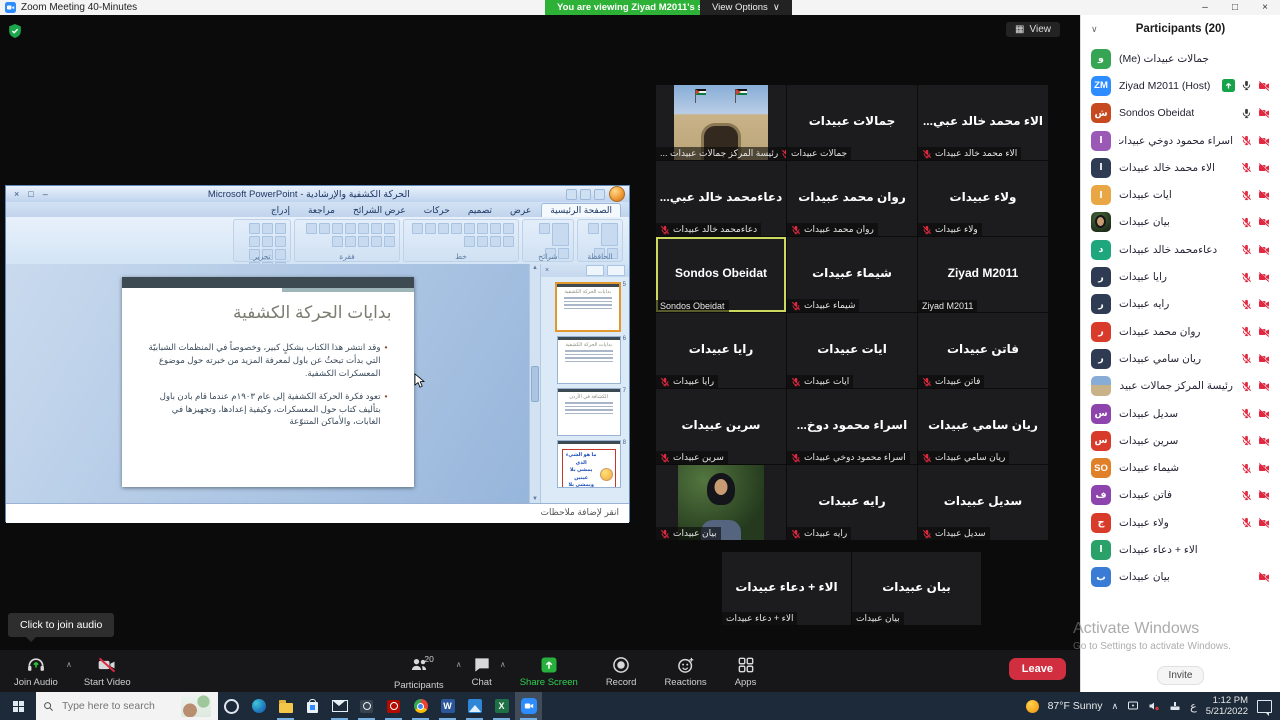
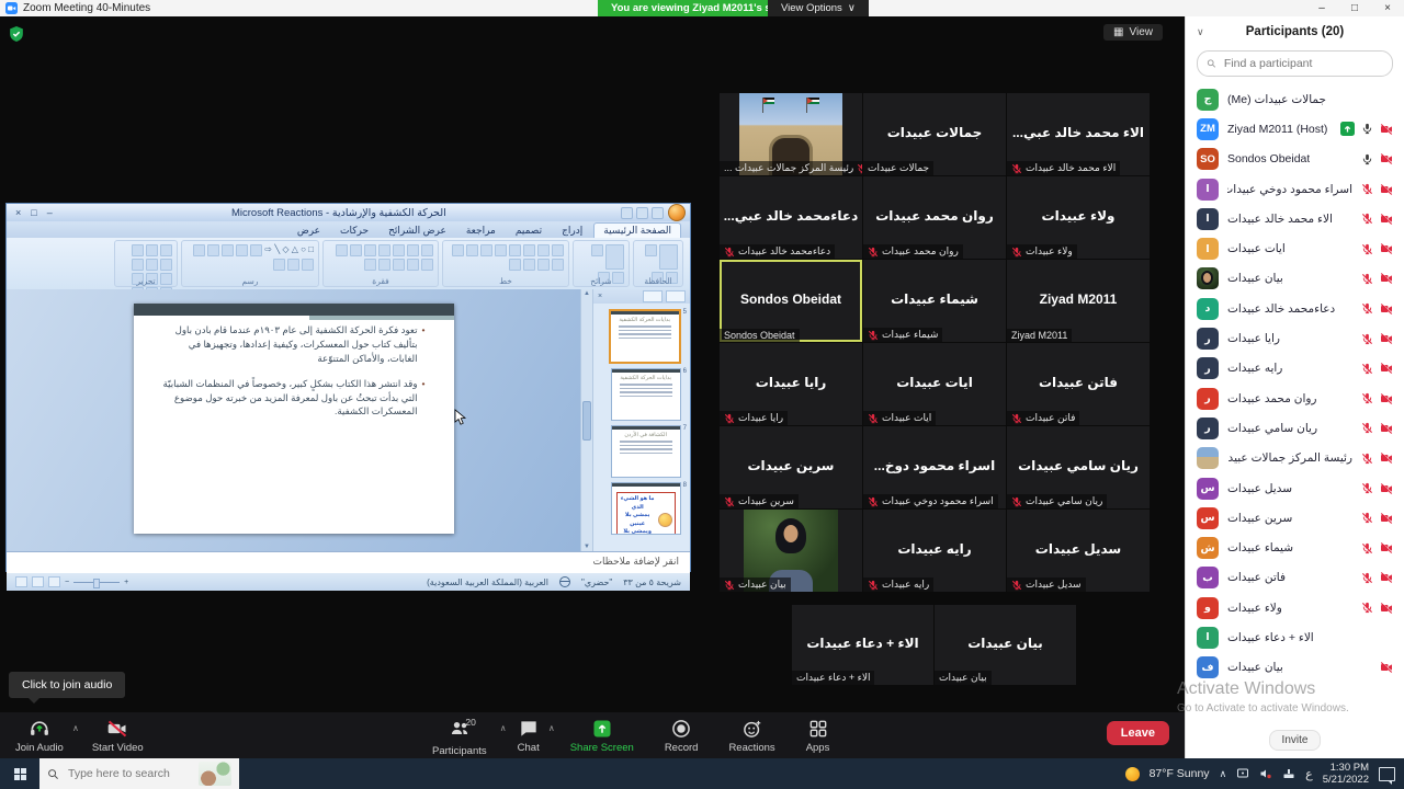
  Zoom Meeting 40-Minutes
  You are viewing Ziyad M2011's
  View Options
  ∨
  –
  □
  ×
  ▦
  View
  ... رئيسة المركز جمالات عبيدات
  جمالات عبيدات
  جمالات عبيدات
  ...الاء محمد خالد عبي
  الاء محمد خالد عبيدات
  ...دعاءمحمد خالد عبي
  دعاءمحمد خالد عبيدات
  روان محمد عبيدات
  روان محمد عبيدات
  ولاء عبيدات
  ولاء عبيدات
  Sondos Obeidat
  Sondos Obeidat
  شيماء عبيدات
  شيماء عبيدات
  Ziyad M2011
  Ziyad M2011
  رايا عبيدات
  رايا عبيدات
  ايات عبيدات
  ايات عبيدات
  فاتن عبيدات
  فاتن عبيدات
  سرين عبيدات
  سرين عبيدات
  ...اسراء محمود دوخ
  اسراء محمود دوخي عبيدات
  ريان سامي عبيدات
  ريان سامي عبيدات
  بيان عبيدات
  رايه عبيدات
  رايه عبيدات
  سديل عبيدات
  سديل عبيدات
  الاء + دعاء عبيدات
  الاء + دعاء عبيدات
  بيان عبيدات
  بيان عبيدات
  ×
  □
  –
- الحركة الكشفية والإرشادية - Microsoft PowerPoint
+ الحركة الكشفية والإرشادية - Microsoft Reactions
  الصفحة الرئيسية
- عرض
+ إدراج
  تصميم
- حركات
+ مراجعة
  عرض الشرائح
- مراجعة
+ حركات
- إدراج
+ عرض
  الحافظة
  شرائح
  خط
  فقرة
+ □ ○ △ ◇ ╲ ⇨
+ رسم
  تحرير
- بدايات الحركة الكشفية
  •
- وقد انتشر هذا الكتاب بشكلٍ كبير، وخصوصاً في المنظمات الشبابيّة التي بدأت تبحثُ عن باول لمعرفة المزيد من خبرته حول موضوع المعسكرات الكشفية.
+ تعود فكرة الحركة الكشفية إلى عام ١٩٠٣م عندما قام بادن باول بتأليف كتاب حول المعسكرات، وكيفية إعدادها، وتجهيزها في الغابات، والأماكن المتنوّعة
  •
- تعود فكرة الحركة الكشفية إلى عام ١٩٠٣م عندما قام بادن باول بتأليف كتاب حول المعسكرات، وكيفية إعدادها، وتجهيزها في الغابات، والأماكن المتنوّعة
+ وقد انتشر هذا الكتاب بشكلٍ كبير، وخصوصاً في المنظمات الشبابيّة التي بدأت تبحثُ عن باول لمعرفة المزيد من خبرته حول موضوع المعسكرات الكشفية.
  انقر لإضافة ملاحظات
+ شريحة ٥ من ٣٣
+ "حضري"
+ العربية (المملكة العربية السعودية)
  Click to join audio
  Join Audio
  ∧
  Start Video
  20
  Participants
  ∧
  Chat
  ∧
  Share Screen
  Record
  Reactions
  Apps
  Leave
  ∨
  Participants (20)
+ Find a participant
- و
+ ج
  جمالات عبيدات (Me)
  ZM
  Ziyad M2011 (Host)
- ش
+ SO
  Sondos Obeidat
  ا
  اسراء محمود دوخي عبيدات
  ا
  الاء محمد خالد عبيدات
  ا
  ايات عبيدات
  بيان عبيدات
  د
  دعاءمحمد خالد عبيدات
  ر
  رايا عبيدات
  ر
  رايه عبيدات
  ر
  روان محمد عبيدات
  ر
  ريان سامي عبيدات
  رئيسة المركز جمالات عبيد
  س
  سديل عبيدات
  س
  سرين عبيدات
- SO
+ ش
  شيماء عبيدات
- ف
+ ب
  فاتن عبيدات
- ج
+ و
  ولاء عبيدات
  ا
  الاء + دعاء عبيدات
- ب
+ ف
  بيان عبيدات
  Activate Windows
- Go to Settings to activate Windows.
+ Go to Activate to activate Windows.
  Invite
  Type here to search
- W
- X
  87°F Sunny
  ∧
  ع
- 1:12 PM
+ 1:30 PM
  5/21/2022
